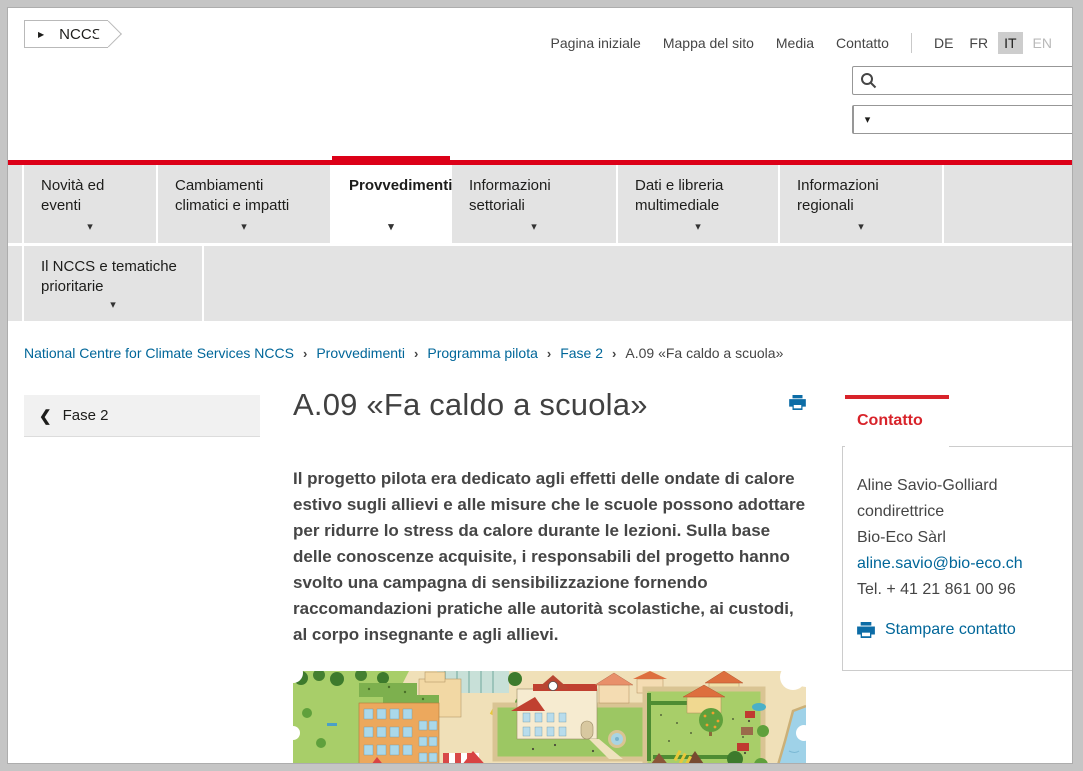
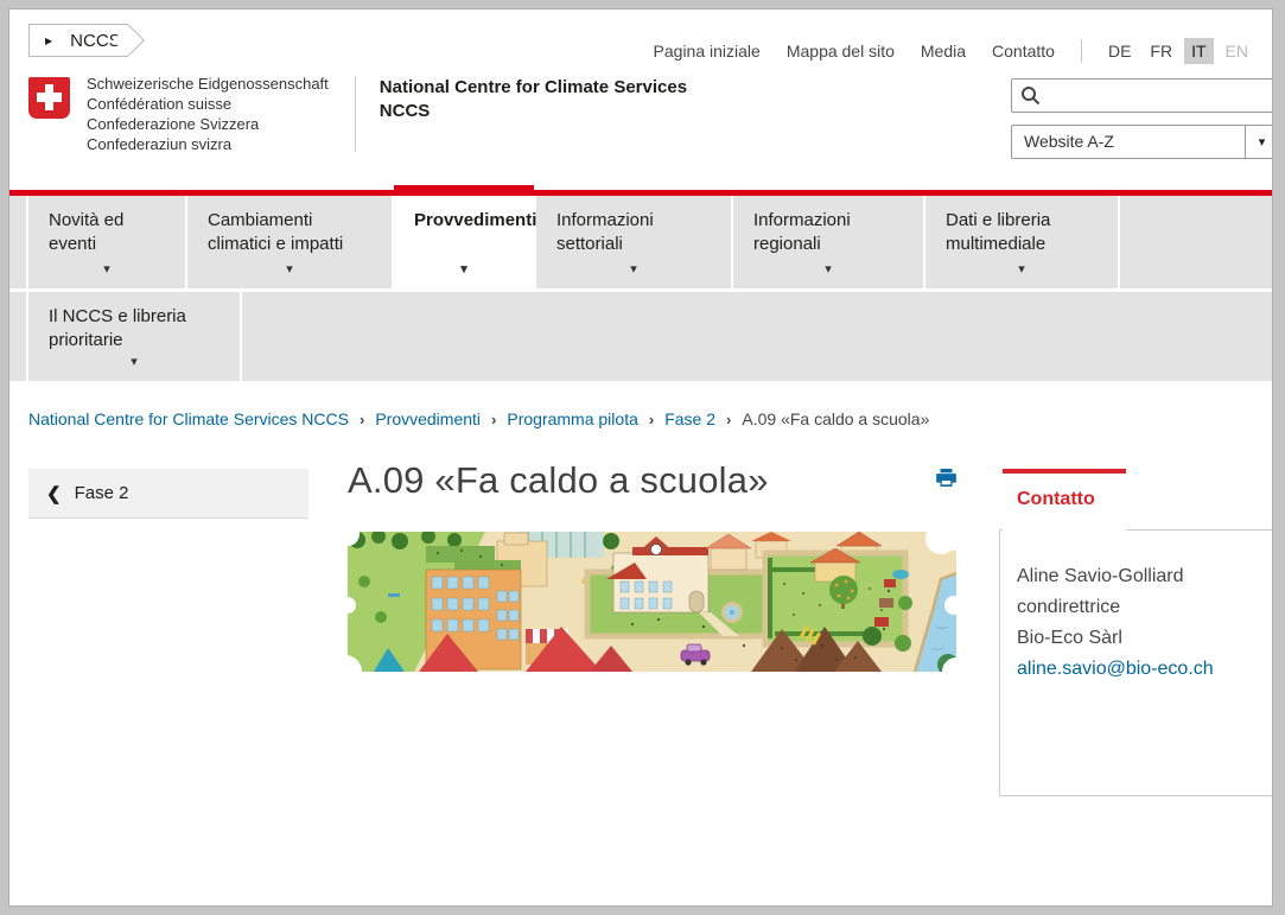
  ▶
  NCC
  Pagina iniziale
  Mappa del sito
  Media
  Contatto
  DE
  FR
  IT
  EN
+ Schweizerische Eidgenossenschaft
+ Confédération suisse
+ Confederazione Svizzera
+ Confederaziun svizra
+ National Centre for Climate Services
+ NCCS
+ Website A-Z
  ▾
  Novità ed eventi
  ▾
  Cambiamenti climatici e impatti
  ▾
  Provvedimenti
  ▾
  Informazioni settoriali
  ▾
- Dati e libreria multimediale
+ Informazioni regionali
  ▾
- Informazioni regionali
+ Dati e libreria multimediale
  ▾
- Il NCCS e tematiche prioritarie
+ Il NCCS e libreria prioritarie
  ▾
  National Centre for Climate Services NCCS
  ›
  Provvedimenti
  ›
  Programma pilota
  ›
  Fase 2
  ›
  A.09 «Fa caldo a scuola»
  ❮
  Fase 2
  A.09 «Fa caldo a scuola»
- Il progetto pilota era dedicato agli effetti delle ondate di calore estivo sugli allievi e alle misure che le scuole possono adottare per ridurre lo stress da calore durante le lezioni. Sulla base delle conoscenze acquisite, i responsabili del progetto hanno svolto una campagna di sensibilizzazione fornendo raccomandazioni pratiche alle autorità scolastiche, ai custodi, al corpo insegnante e agli allievi.
  Contatto
  Aline Savio-Golliard
  condirettrice
  Bio-Eco Sàrl
  aline.savio@bio-eco.ch
- Tel. + 41 21 861 00 96
- Stampare contatto
